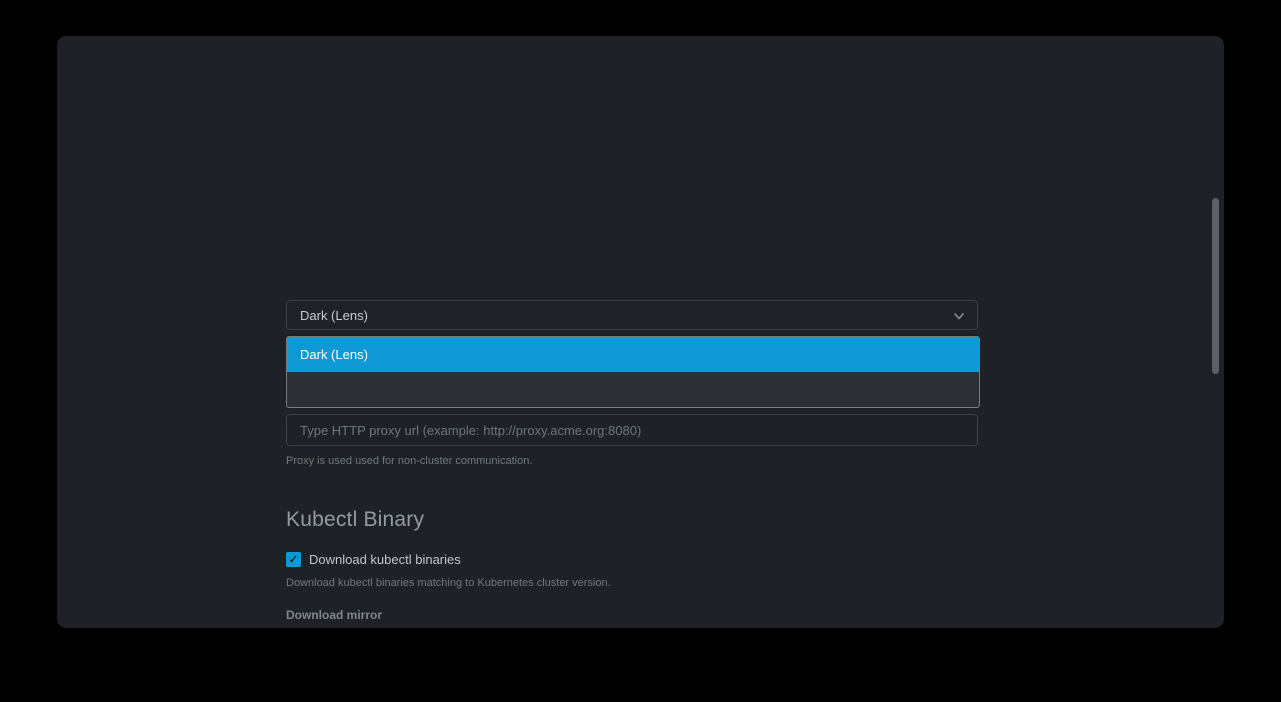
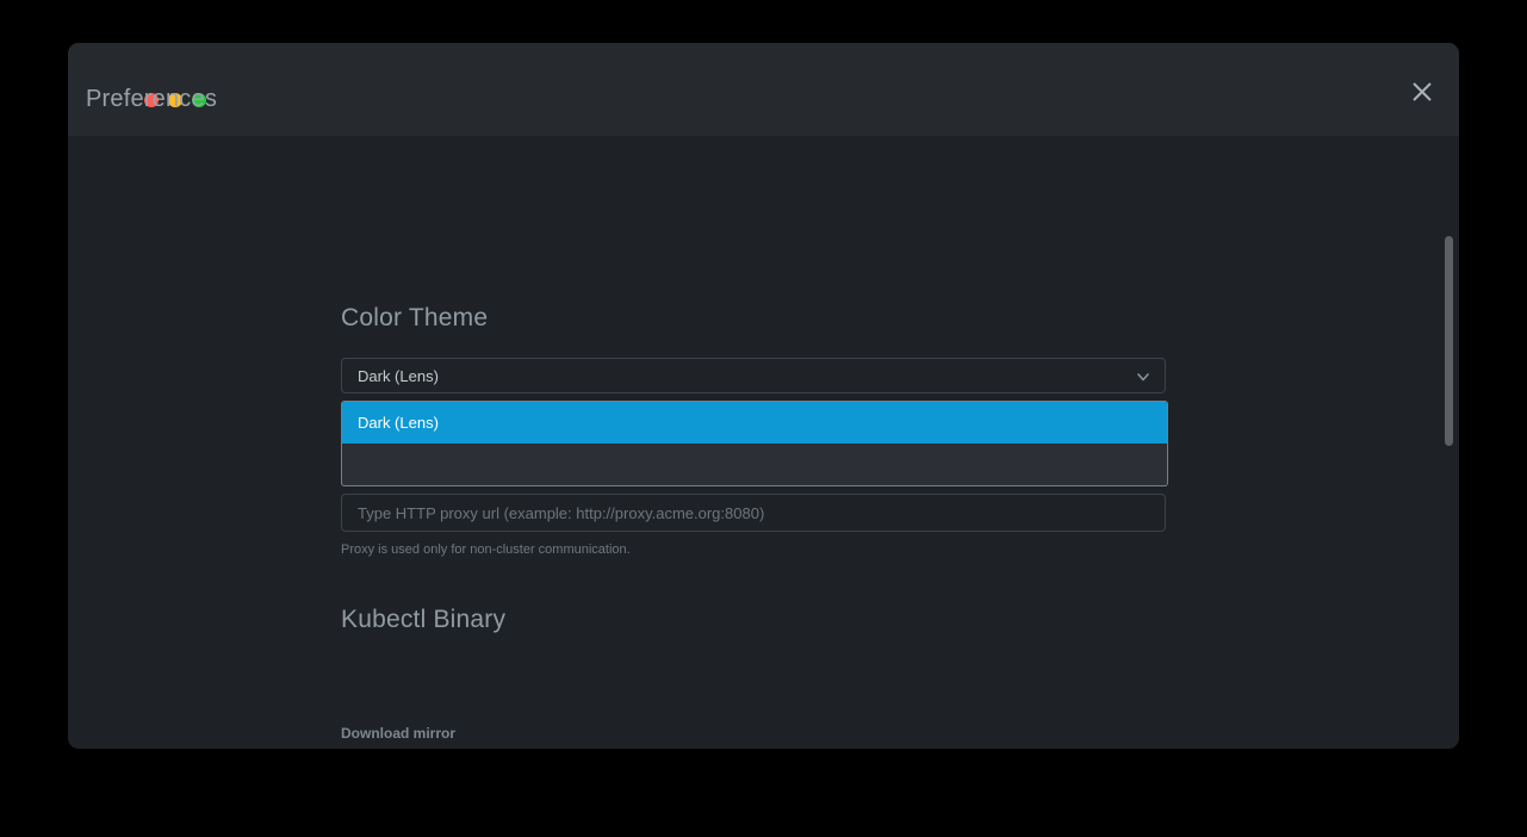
+ Preferences
+ Color Theme
  Dark (Lens)
  Dark (Lens)
  Type HTTP proxy url (example: http://proxy.acme.org:8080)
- Proxy is used used for non-cluster communication.
+ Proxy is used only for non-cluster communication.
  Kubectl Binary
- ✓
- Download kubectl binaries
- Download kubectl binaries matching to Kubernetes cluster version.
  Download mirror
